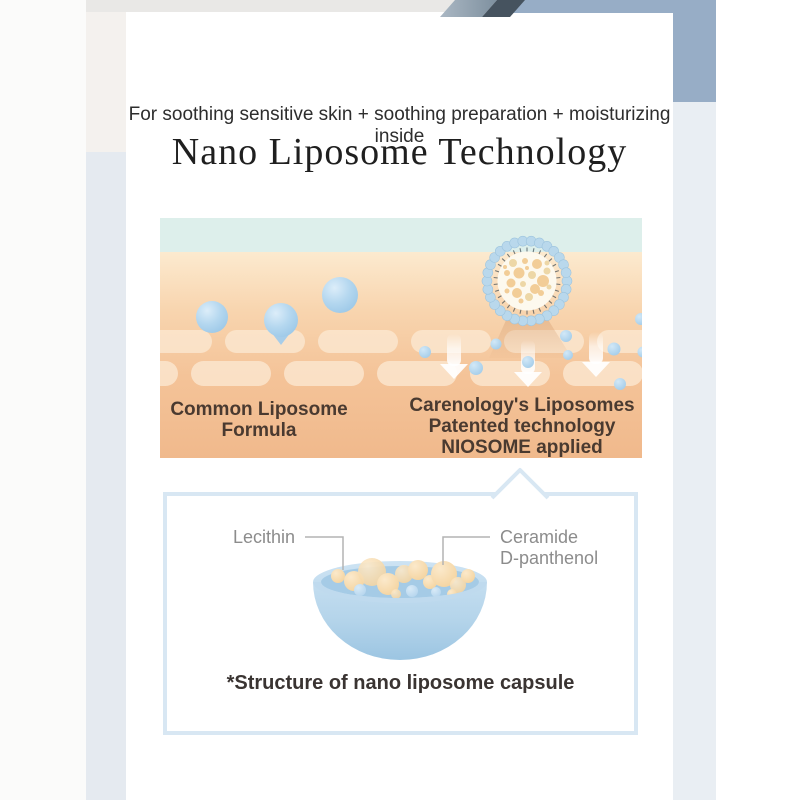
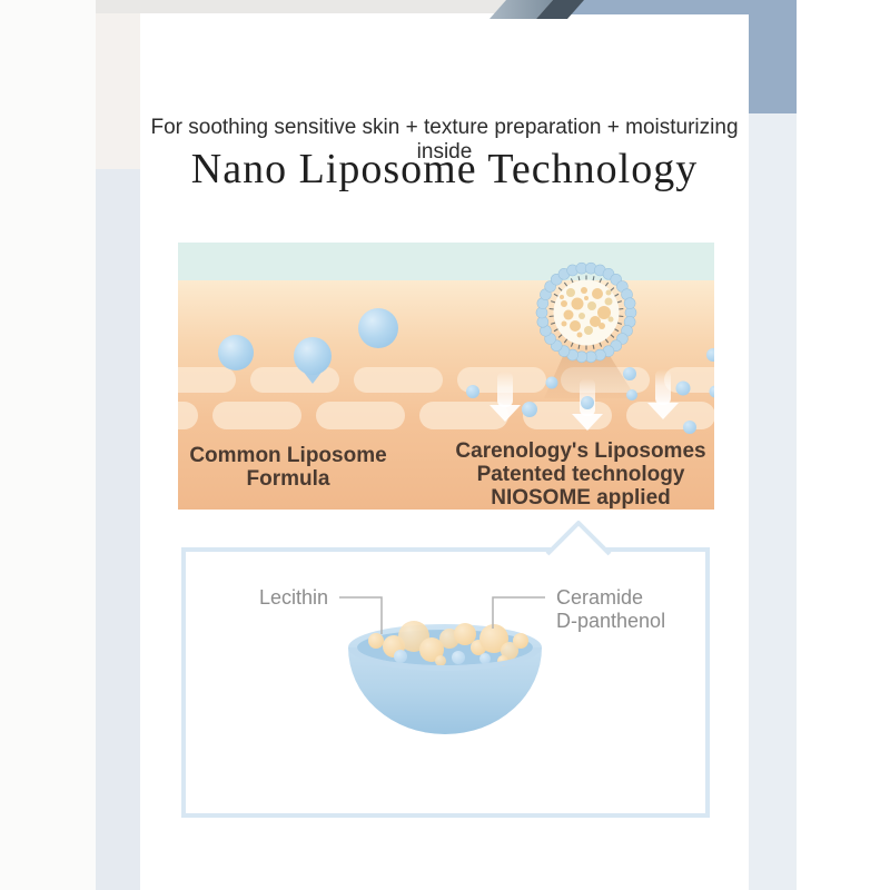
- For soothing sensitive skin + soothing preparation + moisturizing inside
+ For soothing sensitive skin + texture preparation + moisturizing inside
  Nano Liposome Technology
  Common Liposome
  Formula
  Carenology's Liposomes
  Patented technology
  NIOSOME applied
  Lecithin
  Ceramide
  D-panthenol
- *Structure of nano liposome capsule
